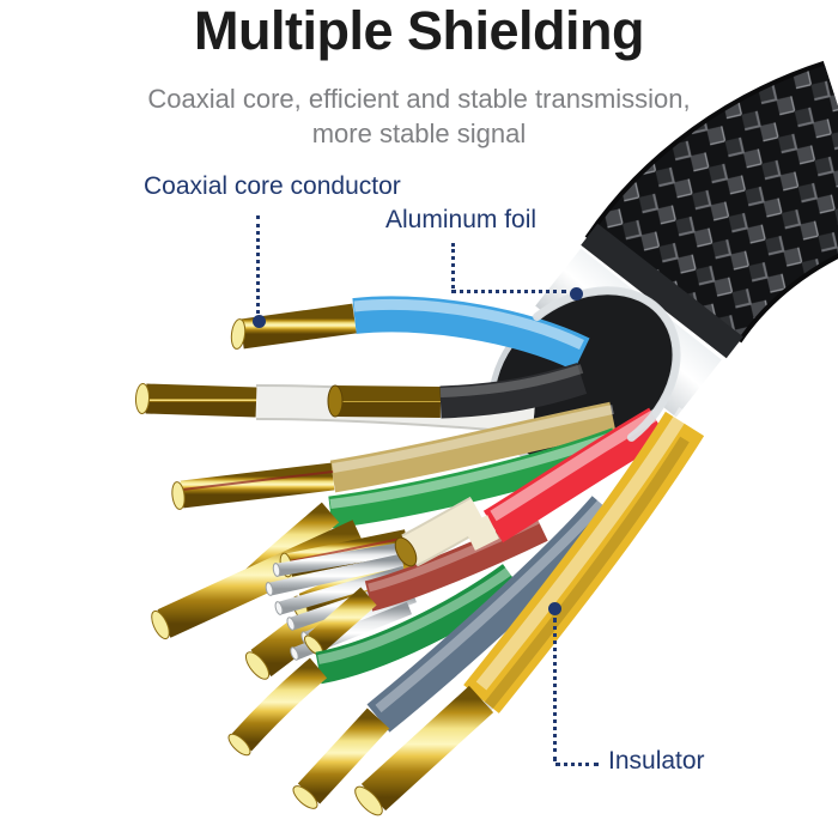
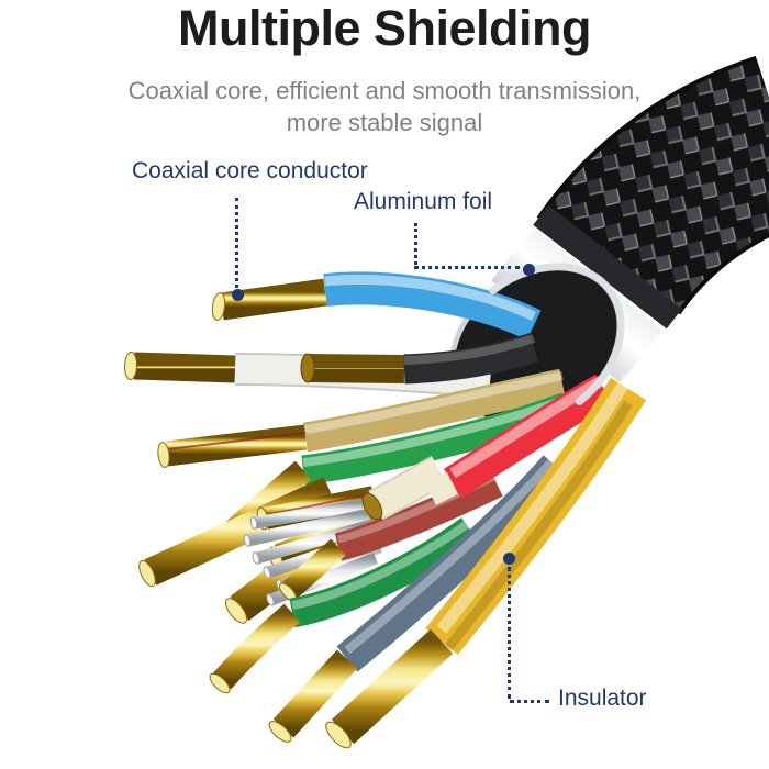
  Multiple Shielding
- Coaxial core, efficient and stable transmission,
+ Coaxial core, efficient and smooth transmission,
  more stable signal
  Coaxial core conductor
  Aluminum foil
  Insulator
